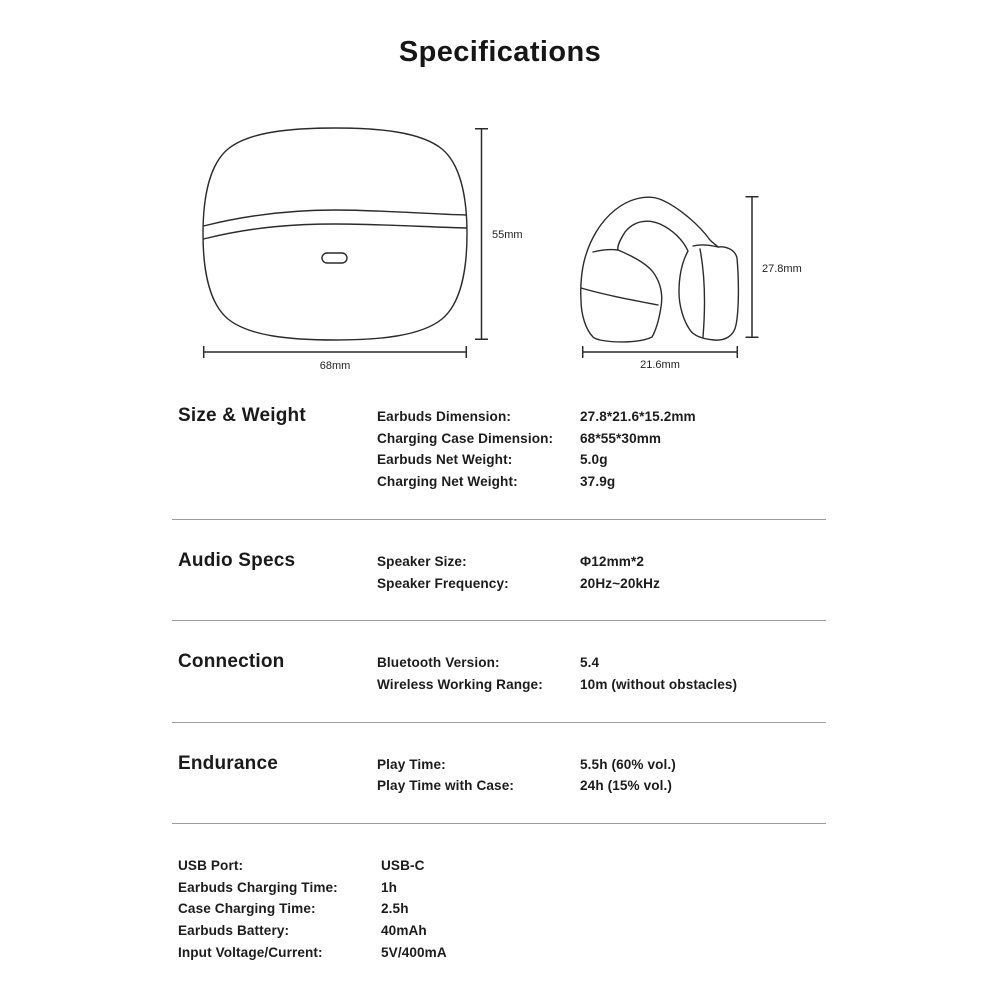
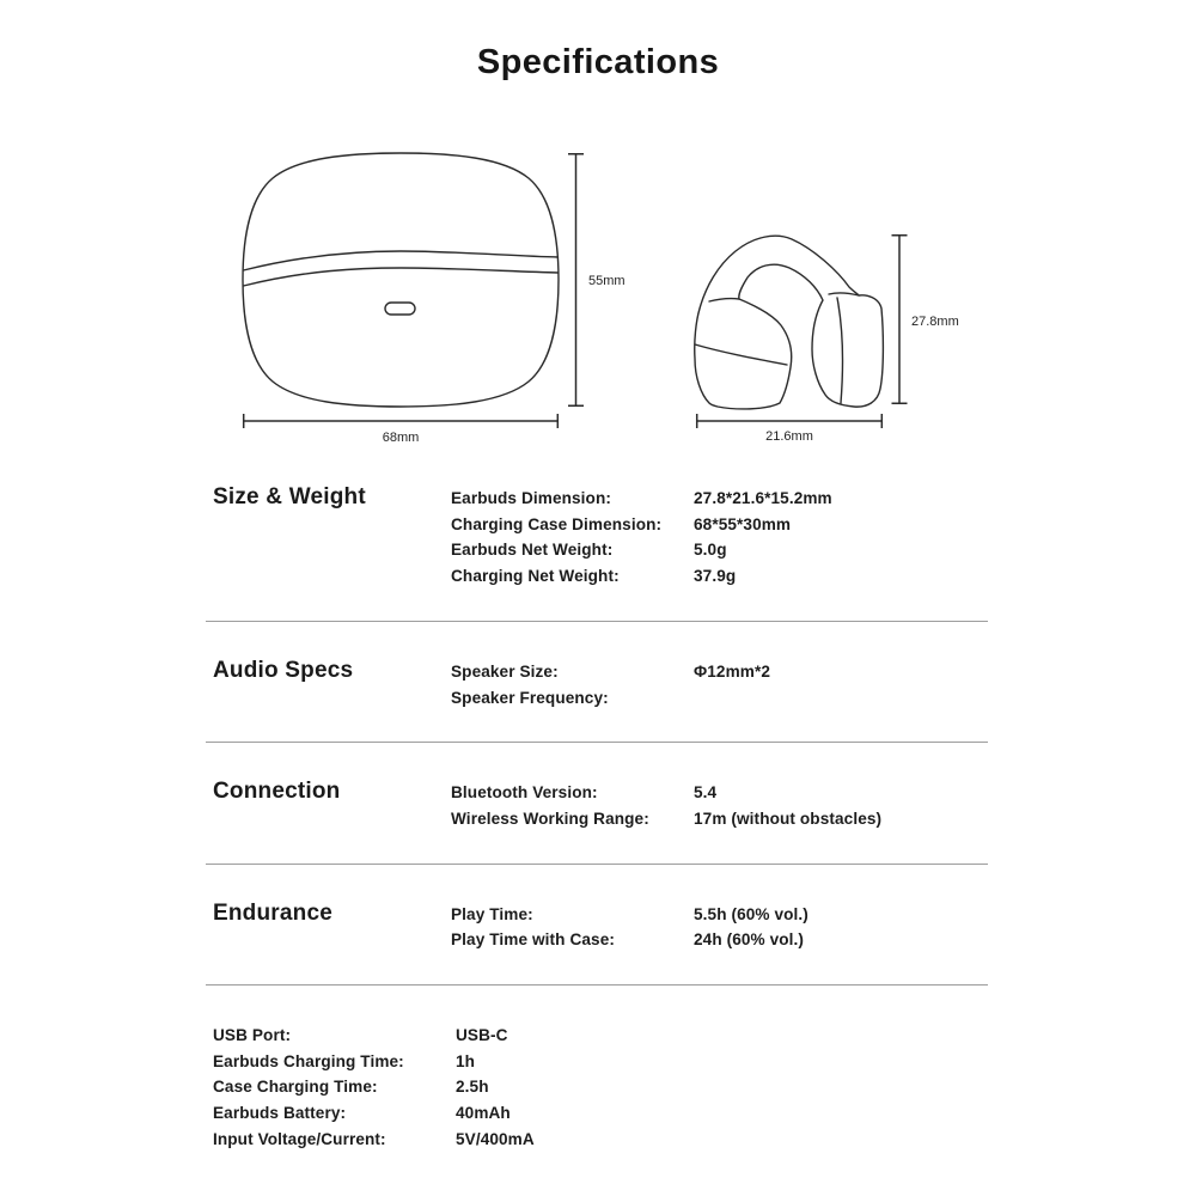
  Specifications
  55mm
  68mm
  27.8mm
  21.6mm
  Size & Weight
  Earbuds Dimension:
  27.8*21.6*15.2mm
  Charging Case Dimension:
  68*55*30mm
  Earbuds Net Weight:
  5.0g
  Charging Net Weight:
  37.9g
  Audio Specs
  Speaker Size:
  Φ12mm*2
  Speaker Frequency:
- 20Hz~20kHz
  Connection
  Bluetooth Version:
  5.4
  Wireless Working Range:
- 10m (without obstacles)
+ 17m (without obstacles)
  Endurance
  Play Time:
  5.5h (60% vol.)
  Play Time with Case:
- 24h (15% vol.)
+ 24h (60% vol.)
  USB Port:
  USB-C
  Earbuds Charging Time:
  1h
  Case Charging Time:
  2.5h
  Earbuds Battery:
  40mAh
  Input Voltage/Current:
  5V/400mA
